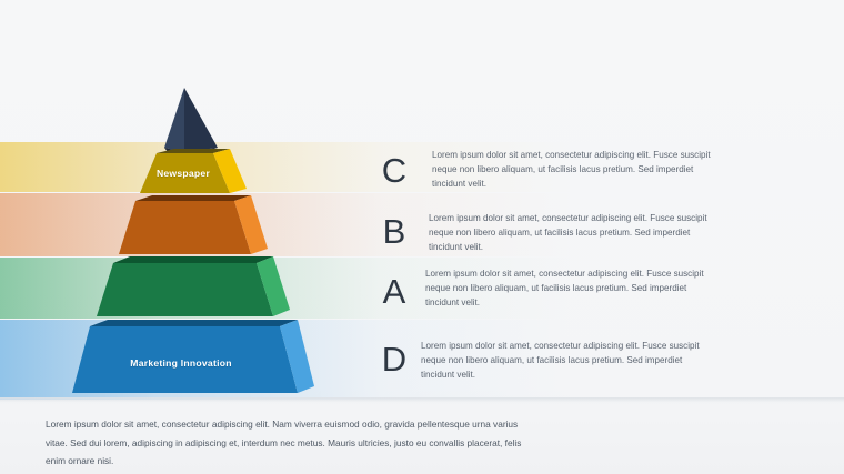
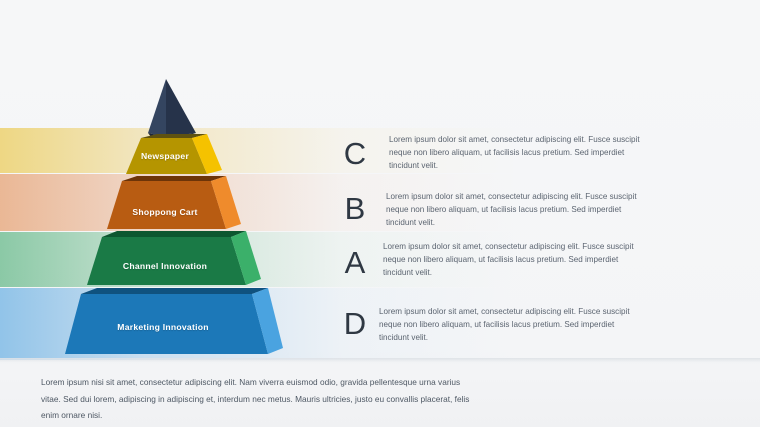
  Newspaper
+ Shoppong Cart
+ Channel Innovation
  Marketing Innovation
  C
  B
  A
  D
  Lorem ipsum dolor sit amet, consectetur adipiscing elit. Fusce suscipit neque non libero aliquam, ut facilisis lacus pretium. Sed imperdiet tincidunt velit.
  Lorem ipsum dolor sit amet, consectetur adipiscing elit. Fusce suscipit neque non libero aliquam, ut facilisis lacus pretium. Sed imperdiet tincidunt velit.
  Lorem ipsum dolor sit amet, consectetur adipiscing elit. Fusce suscipit neque non libero aliquam, ut facilisis lacus pretium. Sed imperdiet tincidunt velit.
  Lorem ipsum dolor sit amet, consectetur adipiscing elit. Fusce suscipit neque non libero aliquam, ut facilisis lacus pretium. Sed imperdiet tincidunt velit.
- Lorem ipsum dolor sit amet, consectetur adipiscing elit. Nam viverra euismod odio, gravida pellentesque urna varius vitae. Sed dui lorem, adipiscing in adipiscing et, interdum nec metus. Mauris ultricies, justo eu convallis placerat, felis enim ornare nisi.
+ Lorem ipsum nisi sit amet, consectetur adipiscing elit. Nam viverra euismod odio, gravida pellentesque urna varius vitae. Sed dui lorem, adipiscing in adipiscing et, interdum nec metus. Mauris ultricies, justo eu convallis placerat, felis enim ornare nisi.
